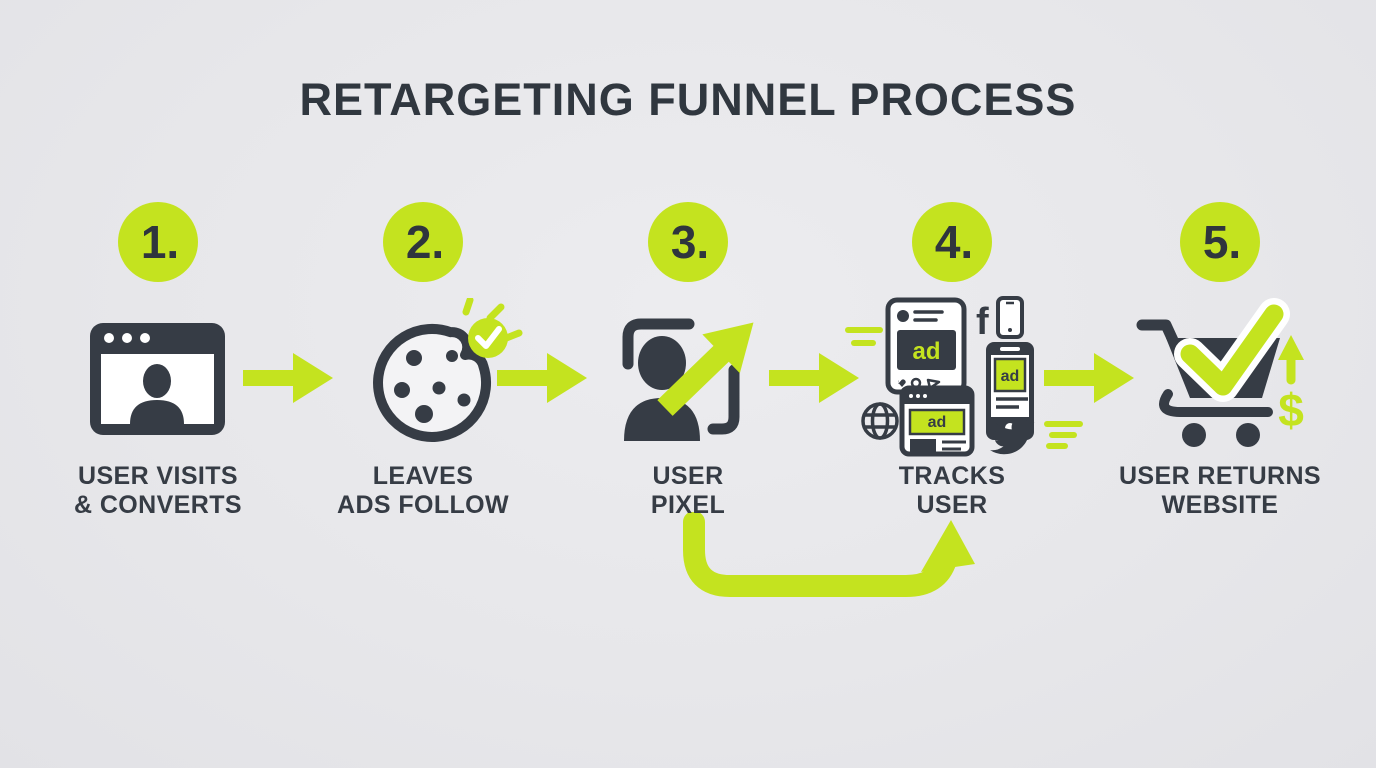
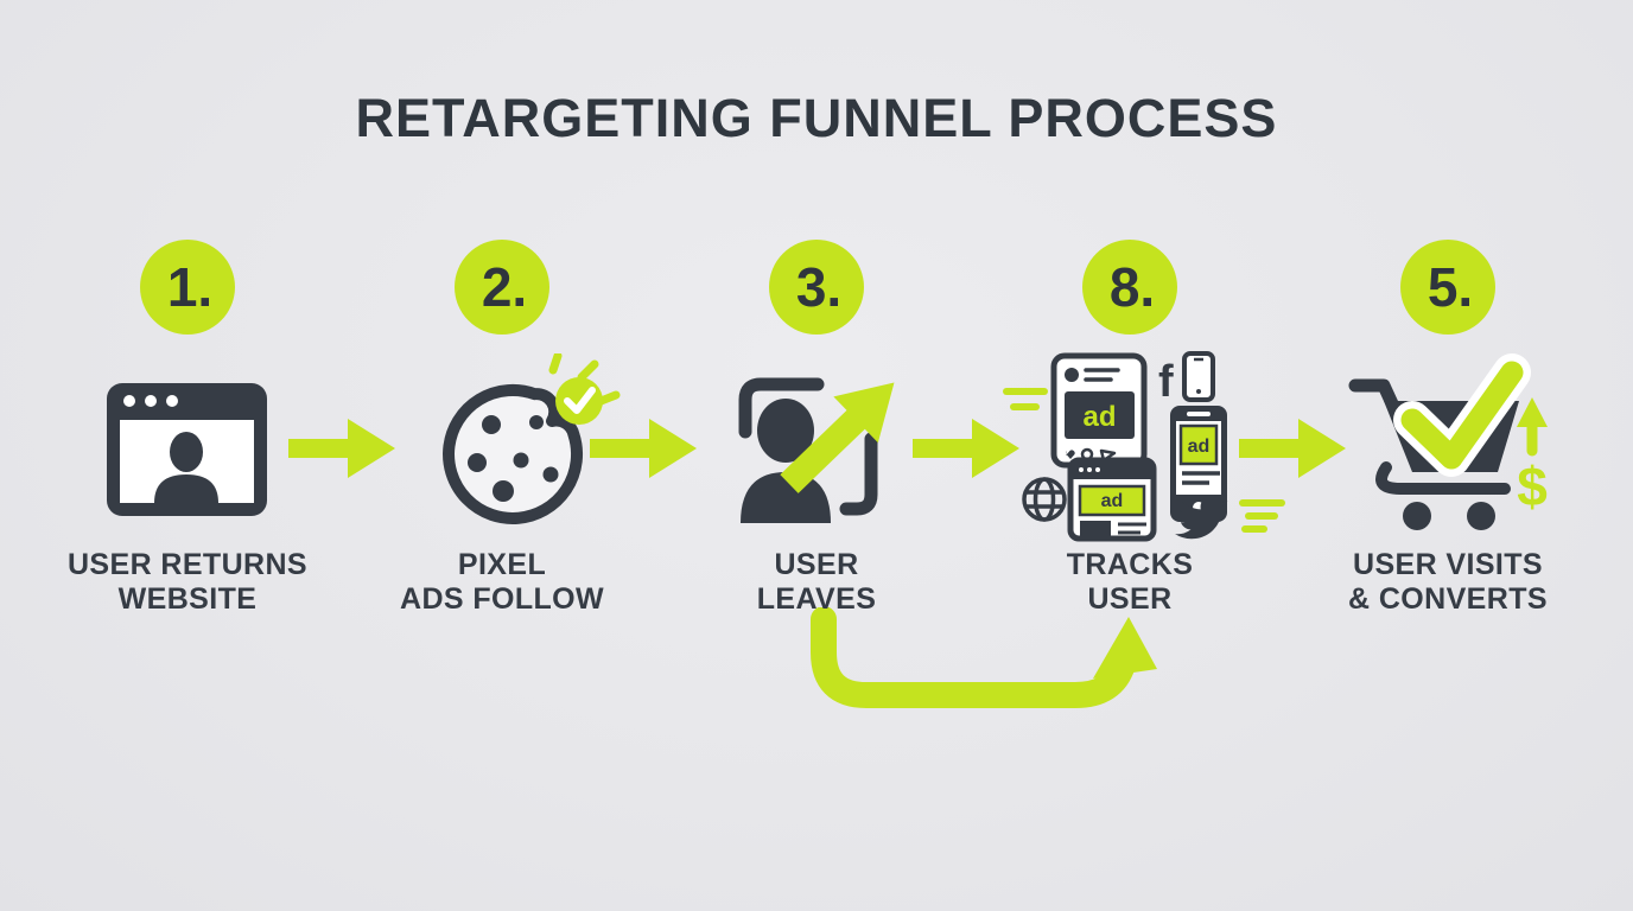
  RETARGETING FUNNEL PROCESS
  1.
  2.
  3.
- 4.
+ 8.
  5.
  ad
  f
  ad
  ad
  $
- USER VISITS
+ USER RETURNS
- & CONVERTS
+ WEBSITE
- LEAVES
+ PIXEL
  ADS FOLLOW
  USER
- PIXEL
+ LEAVES
  TRACKS
  USER
- USER RETURNS
+ USER VISITS
- WEBSITE
+ & CONVERTS
